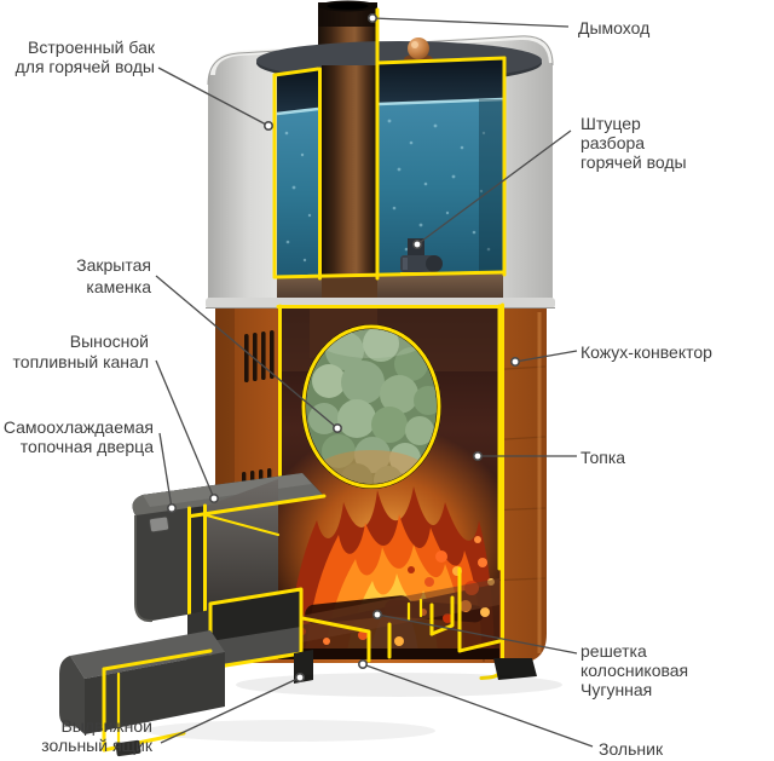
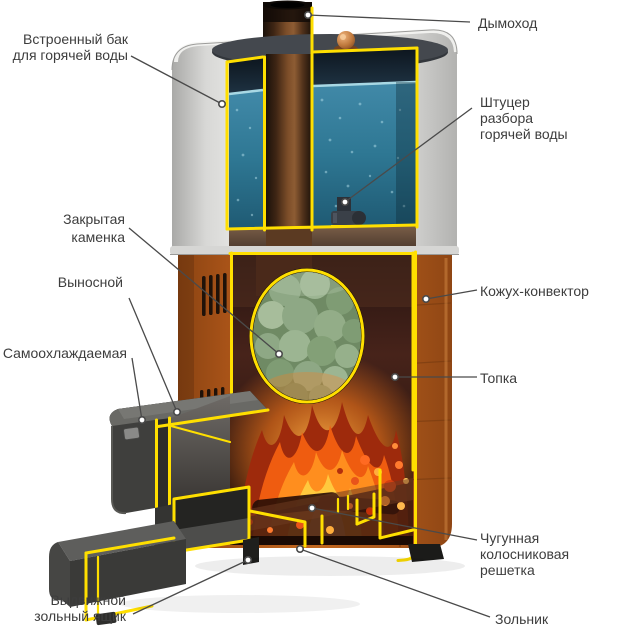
  Встроенный бак
  для горячей воды
  Дымоход
  Штуцер
  разбора
  горячей воды
  Закрытая
  каменка
  Выносной
- топливный канал
  Самоохлаждаемая
- топочная дверца
  Кожух-конвектор
  Топка
- решетка
+ Чугунная
  колосниковая
- Чугунная
+ решетка
  Выдвижной
  зольный ящик
  Зольник
